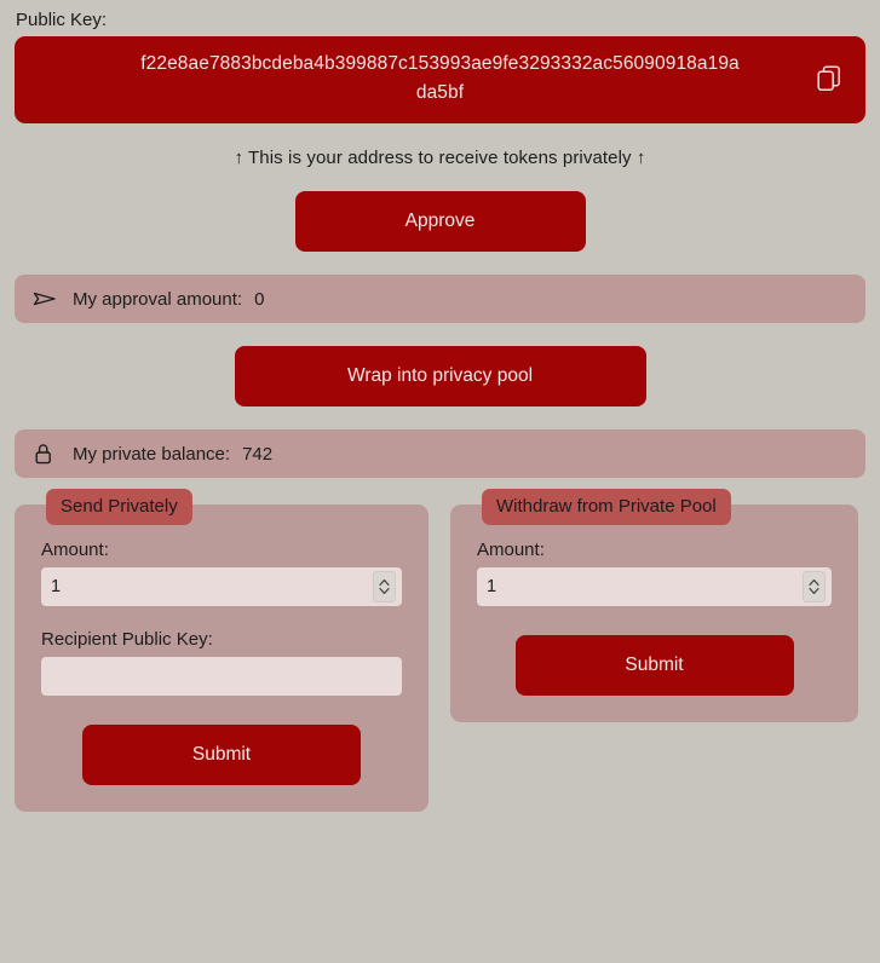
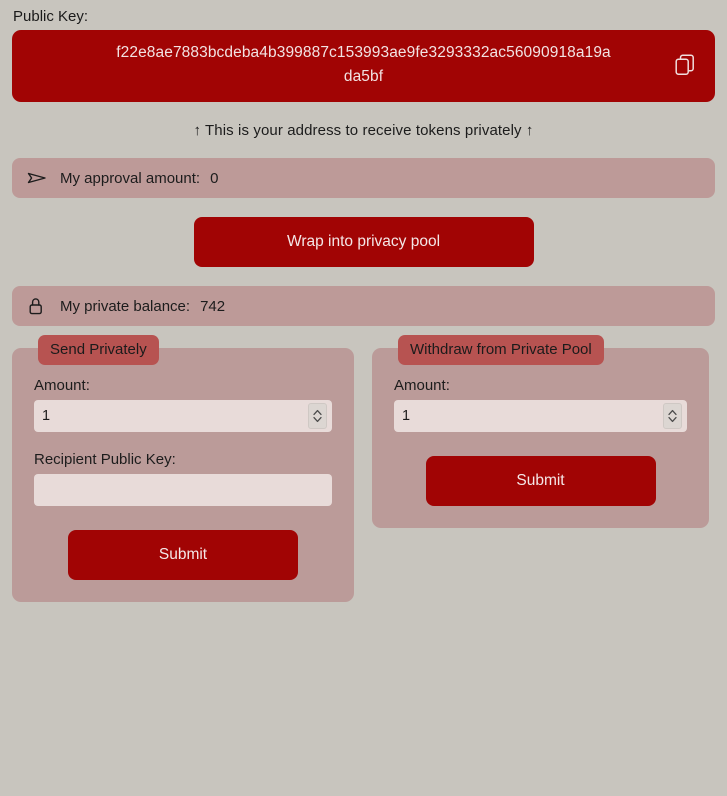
  Public Key:
  f22e8ae7883bcdeba4b399887c153993ae9fe3293332ac56090918a19ada5bf
  ↑ This is your address to receive tokens privately ↑
- Approve
  My approval amount:
  0
  Wrap into privacy pool
  My private balance:
  742
  Send Privately
  Amount:
  1
  Recipient Public Key:
  Submit
  Withdraw from Private Pool
  Amount:
  1
  Submit
